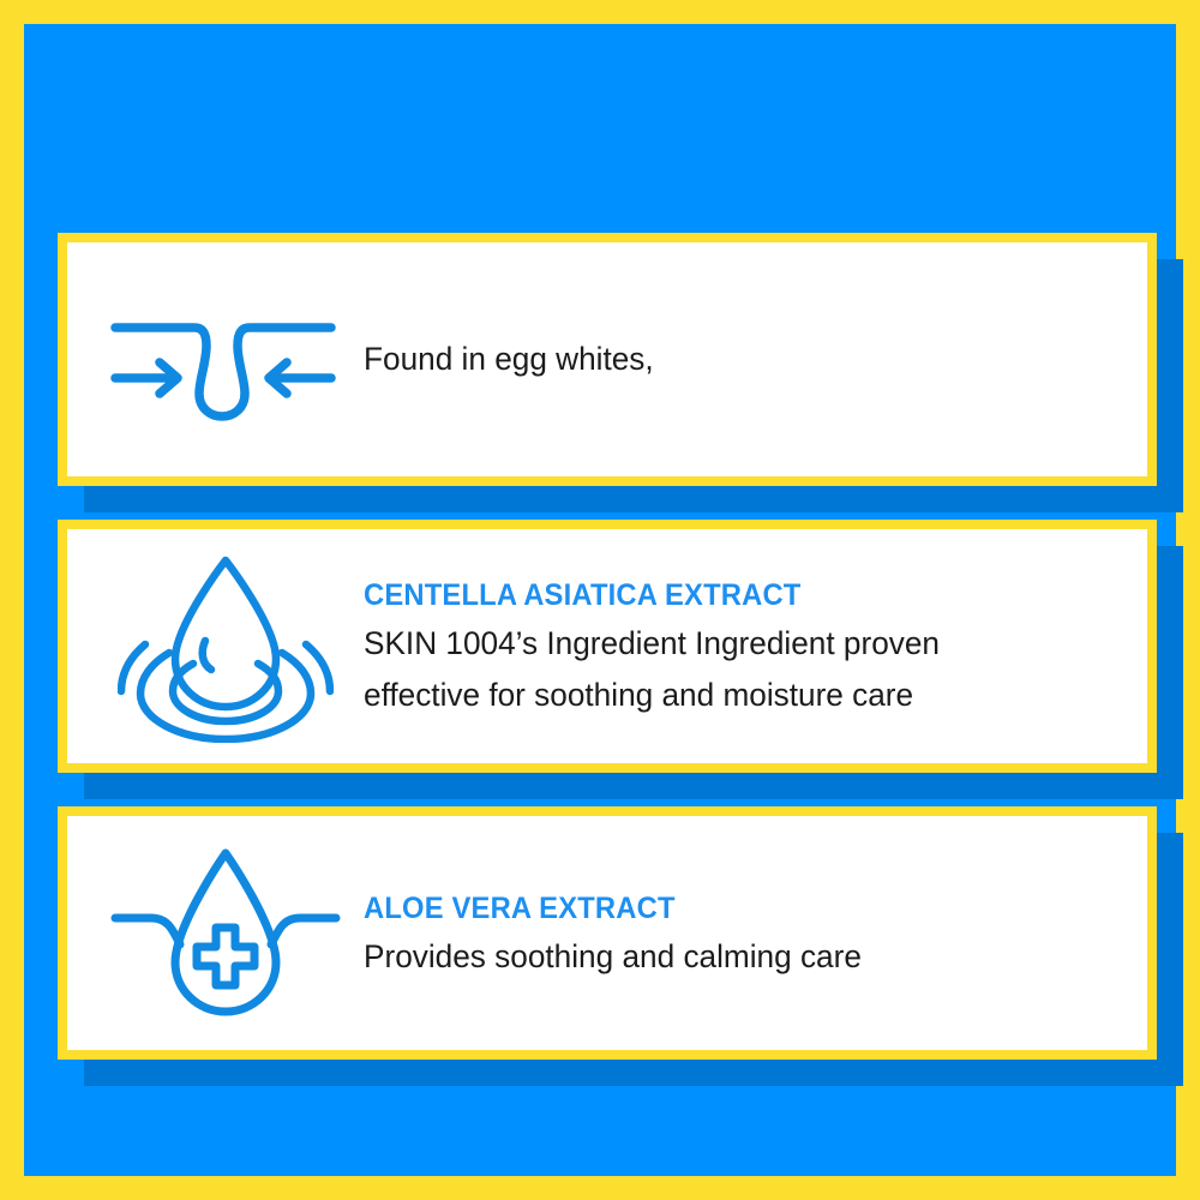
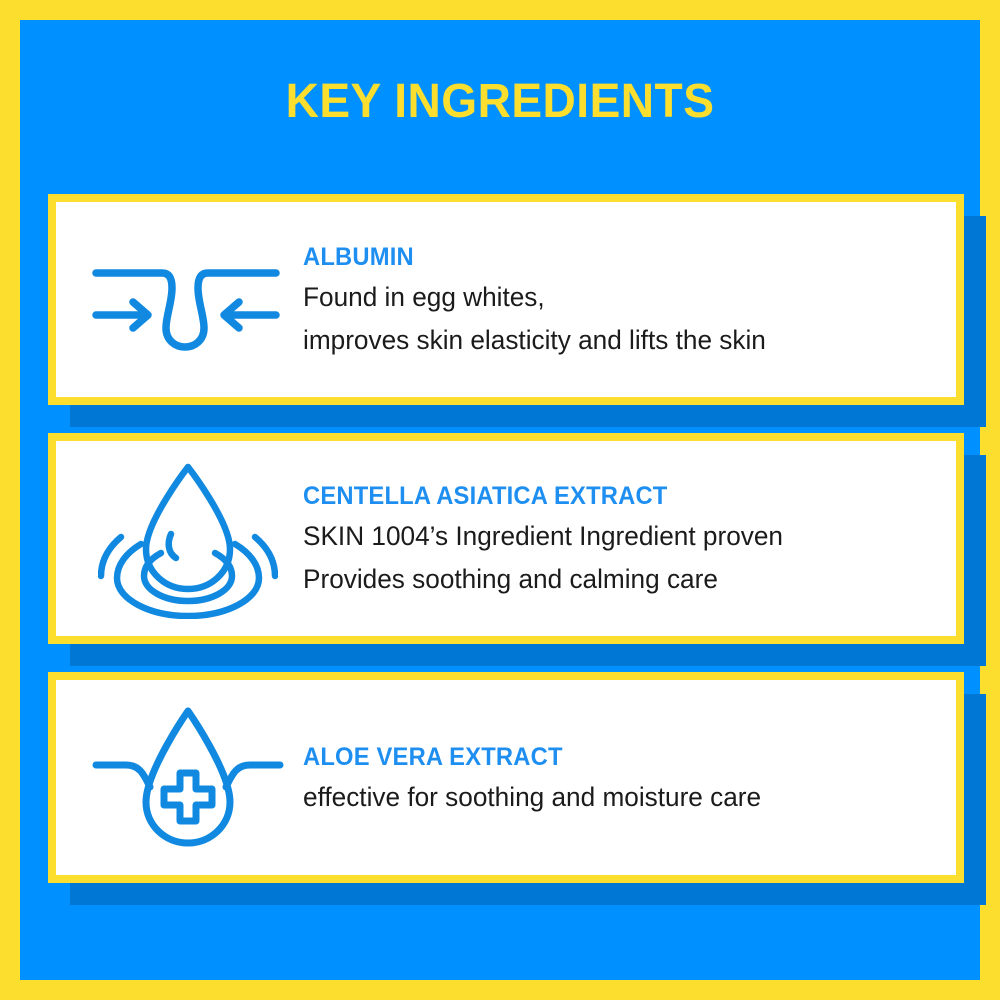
+ KEY INGREDIENTS
+ ALBUMIN
  Found in egg whites,
+ improves skin elasticity and lifts the skin
  CENTELLA ASIATICA EXTRACT
  SKIN 1004’s Ingredient Ingredient proven
- effective for soothing and moisture care
+ Provides soothing and calming care
  ALOE VERA EXTRACT
- Provides soothing and calming care
+ effective for soothing and moisture care
